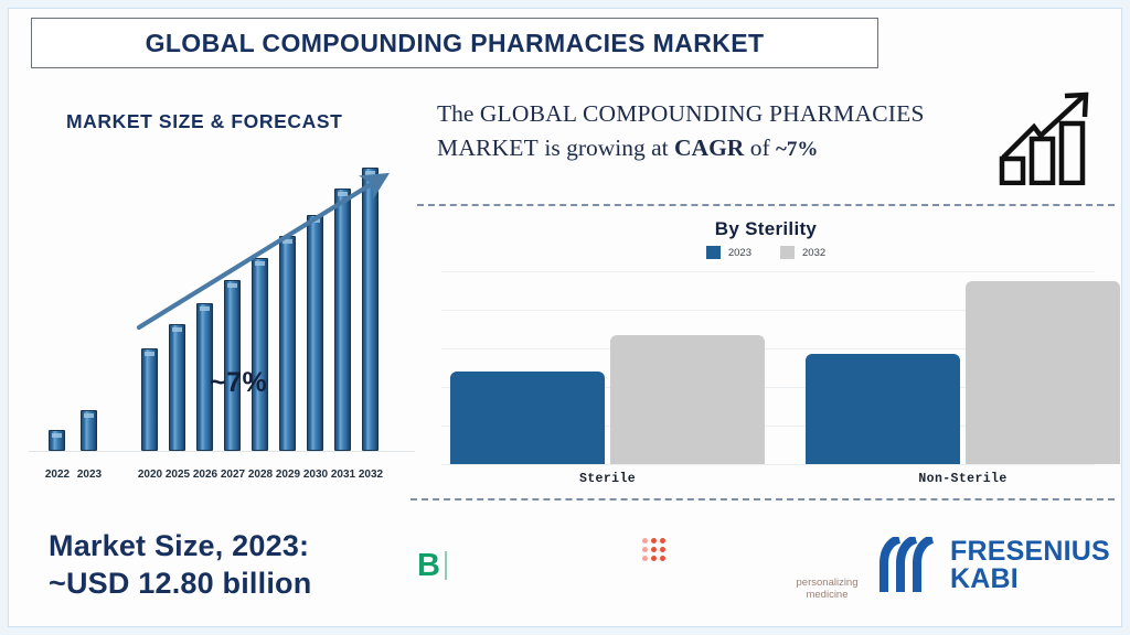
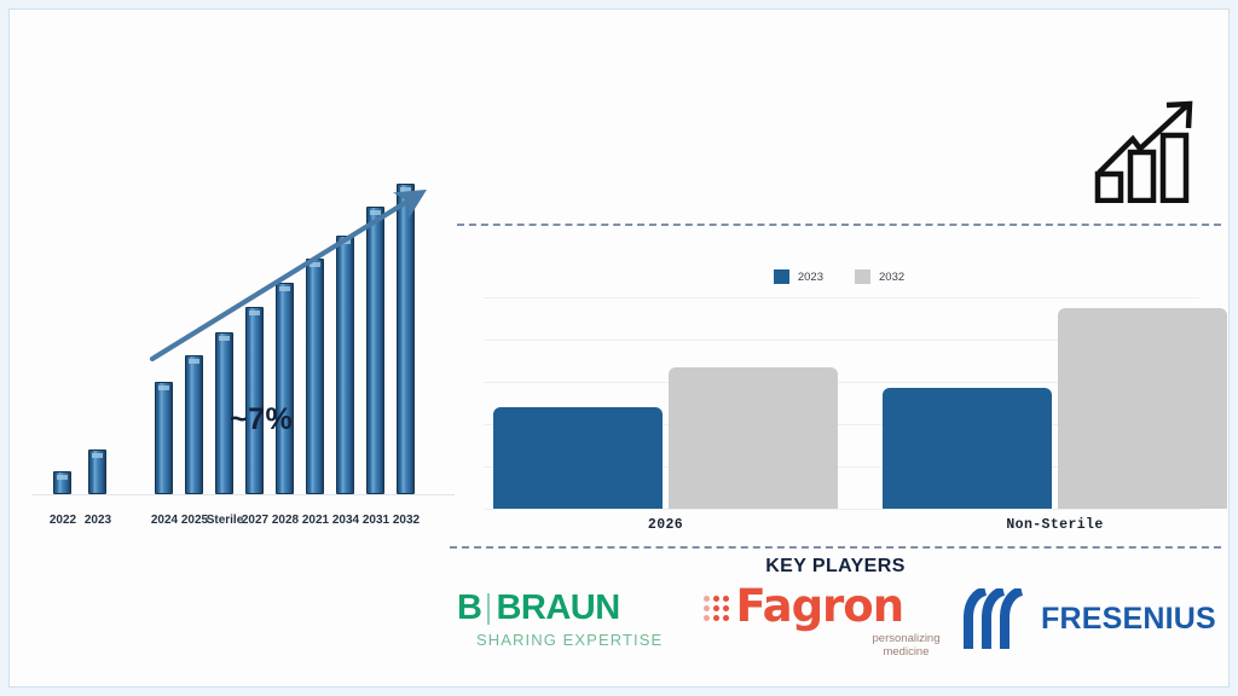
- GLOBAL COMPOUNDING PHARMACIES MARKET
- MARKET SIZE & FORECAST
  ~7%
  2022
  2023
- 2020
+ 2024
  2025
- 2026
+ Sterile
  2027
  2028
- 2029
+ 2021
- 2030
+ 2034
  2031
  2032
- Market Size, 2023:
- ~USD 12.80 billion
- The GLOBAL COMPOUNDING PHARMACIES MARKET is growing at CAGR of ~7%
- By Sterility
  2023
  2032
- Sterile
+ 2026
  Non-Sterile
+ KEY PLAYERS
  B
+ BRAUN
+ SHARING EXPERTISE
+ Fagron
  personalizing
  medicine
  FRESENIUS
- KABI
